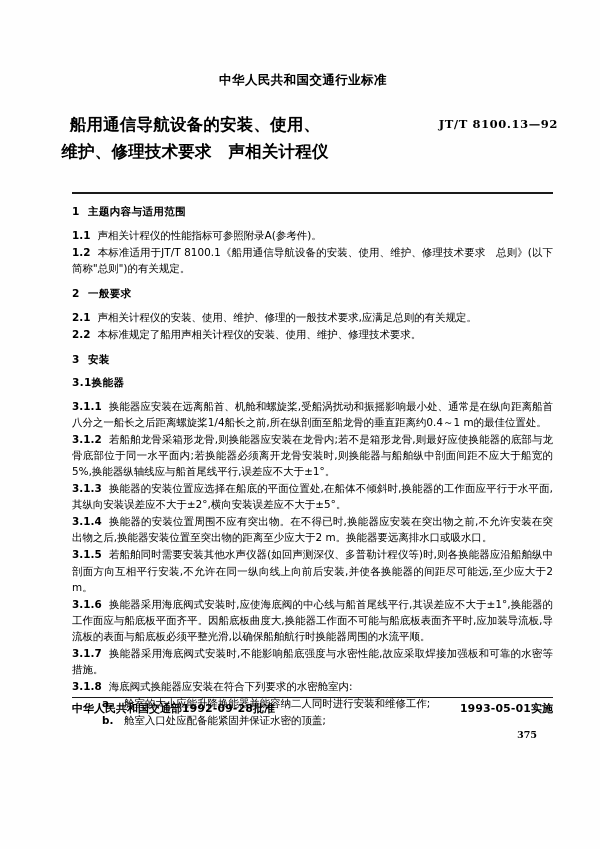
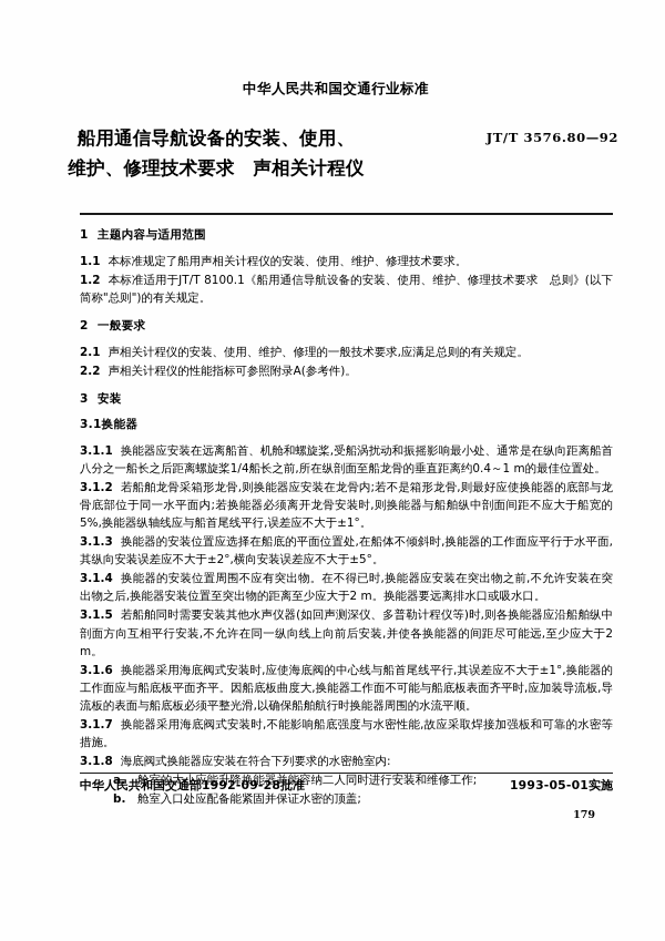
  中华人民共和国交通行业标准
  船用通信导航设备的安装、使用、
  维护、修理技术要求 声相关计程仪
- JT/T 8100.13—92
+ JT/T 3576.80—92
  1 主题内容与适用范围
- 1.1 声相关计程仪的性能指标可参照附录A(参考件)。
+ 1.1 本标准规定了船用声相关计程仪的安装、使用、维护、修理技术要求。
  1.2 本标准适用于JT/T 8100.1《船用通信导航设备的安装、使用、维护、修理技术要求 总则》(以下简称"总则")的有关规定。
  2 一般要求
  2.1 声相关计程仪的安装、使用、维护、修理的一般技术要求,应满足总则的有关规定。
- 2.2 本标准规定了船用声相关计程仪的安装、使用、维护、修理技术要求。
+ 2.2 声相关计程仪的性能指标可参照附录A(参考件)。
  3 安装
  3.1换能器
  3.1.1 换能器应安装在远离船首、机舱和螺旋桨,受船涡扰动和振摇影响最小处、通常是在纵向距离船首八分之一船长之后距离螺旋桨1/4船长之前,所在纵剖面至船龙骨的垂直距离约0.4～1 m的最佳位置处。
  3.1.2 若船舶龙骨采箱形龙骨,则换能器应安装在龙骨内;若不是箱形龙骨,则最好应使换能器的底部与龙骨底部位于同一水平面内;若换能器必须离开龙骨安装时,则换能器与船舶纵中剖面间距不应大于船宽的5%,换能器纵轴线应与船首尾线平行,误差应不大于±1°。
  3.1.3 换能器的安装位置应选择在船底的平面位置处,在船体不倾斜时,换能器的工作面应平行于水平面,其纵向安装误差应不大于±2°,横向安装误差应不大于±5°。
  3.1.4 换能器的安装位置周围不应有突出物。在不得已时,换能器应安装在突出物之前,不允许安装在突出物之后,换能器安装位置至突出物的距离至少应大于2 m。换能器要远离排水口或吸水口。
  3.1.5 若船舶同时需要安装其他水声仪器(如回声测深仪、多普勒计程仪等)时,则各换能器应沿船舶纵中剖面方向互相平行安装,不允许在同一纵向线上向前后安装,并使各换能器的间距尽可能远,至少应大于2 m。
  3.1.6 换能器采用海底阀式安装时,应使海底阀的中心线与船首尾线平行,其误差应不大于±1°,换能器的工作面应与船底板平面齐平。因船底板曲度大,换能器工作面不可能与船底板表面齐平时,应加装导流板,导流板的表面与船底板必须平整光滑,以确保船舶航行时换能器周围的水流平顺。
  3.1.7 换能器采用海底阀式安装时,不能影响船底强度与水密性能,故应采取焊接加强板和可靠的水密等措施。
  3.1.8 海底阀式换能器应安装在符合下列要求的水密舱室内:
  a.
  舱室的大小应能升降换能器并能容纳二人同时进行安装和维修工作;
  b.
  舱室入口处应配备能紧固并保证水密的顶盖;
  中华人民共和国交通部1992-09-28批准
  1993-05-01实施
- 375
+ 179
